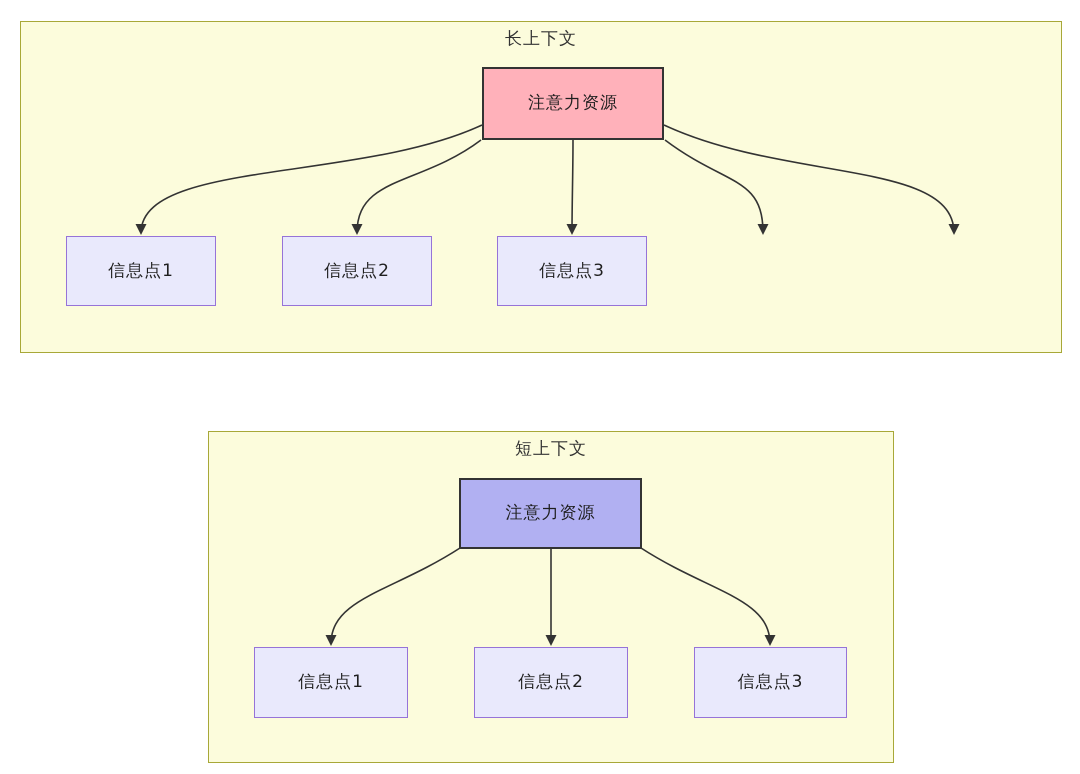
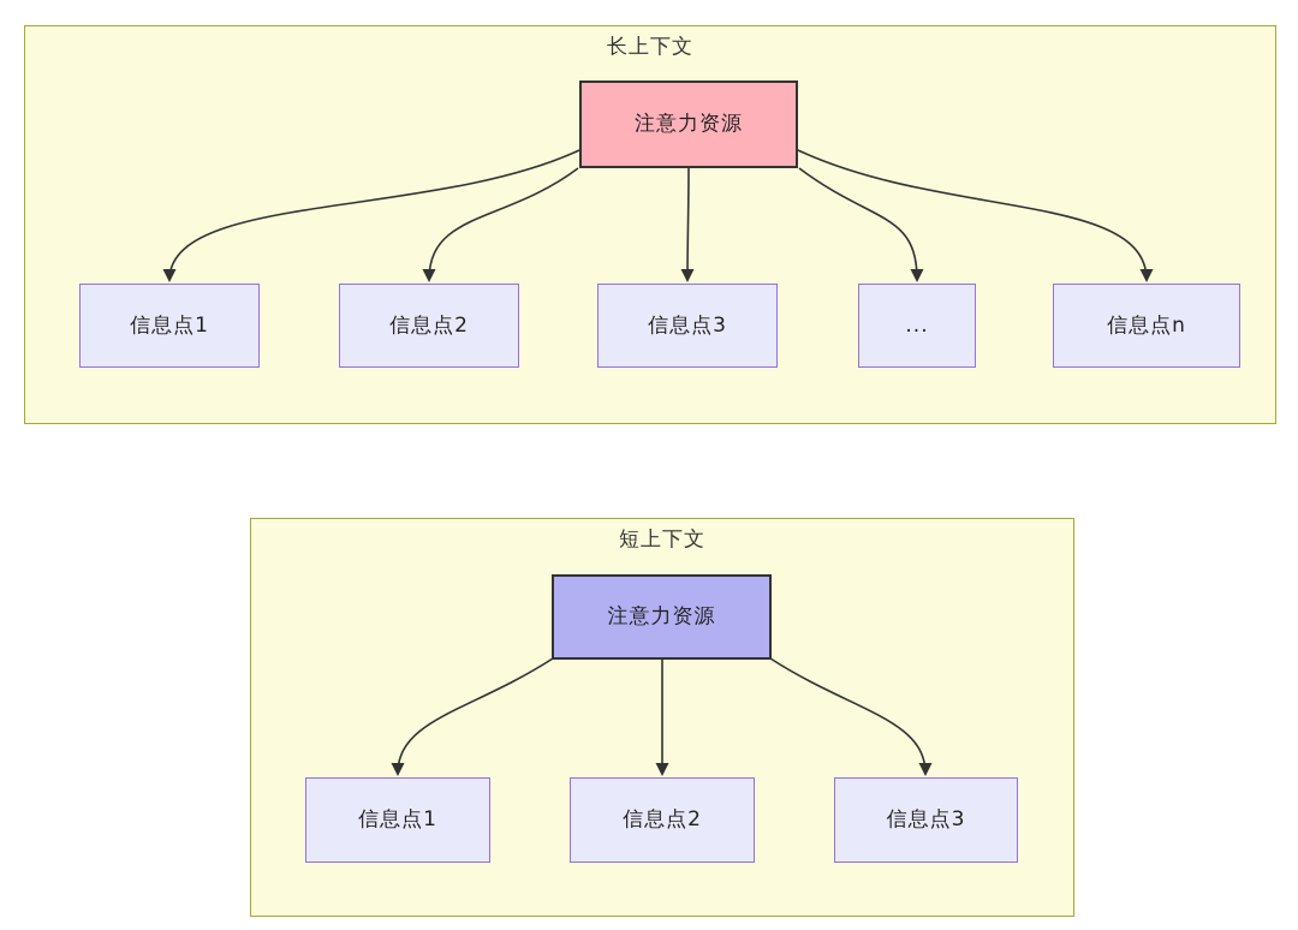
  长上下文
  注意力资源
  信息点1
  信息点2
  信息点3
+ ...
+ 信息点n
  短上下文
  注意力资源
  信息点1
  信息点2
  信息点3
